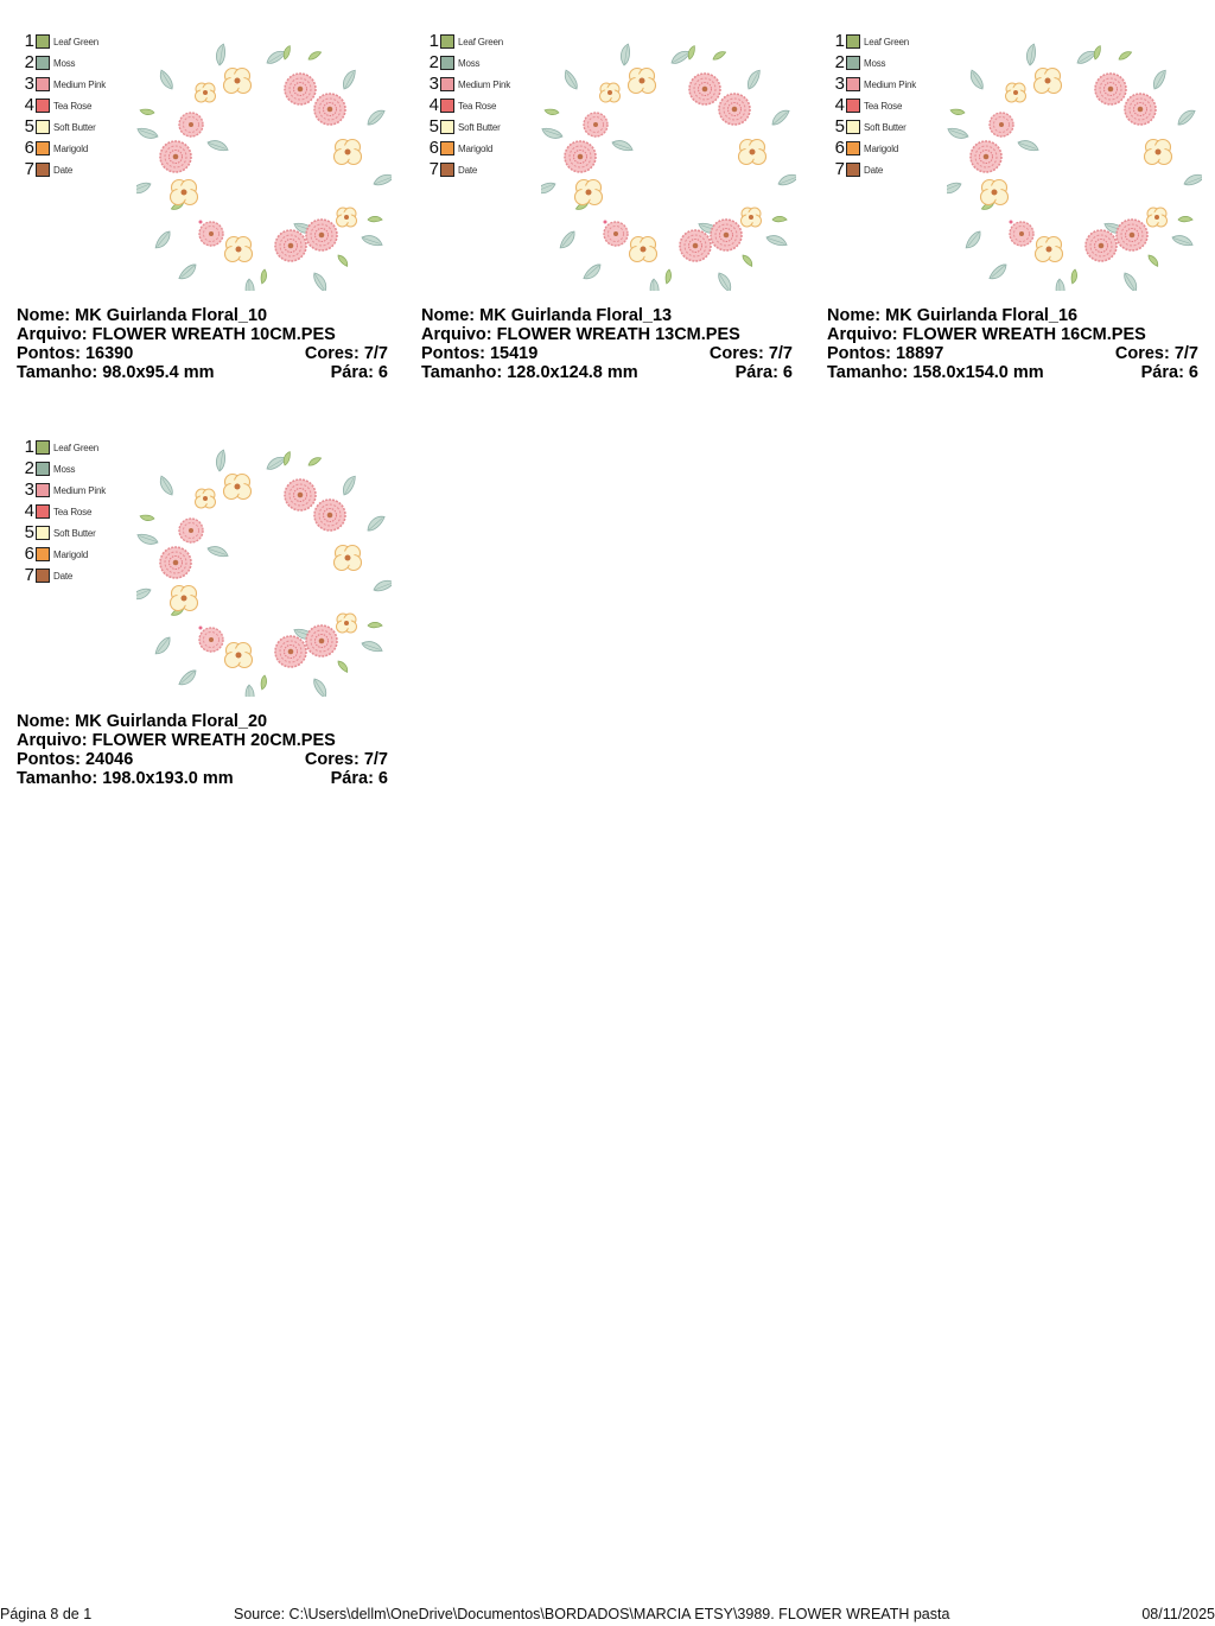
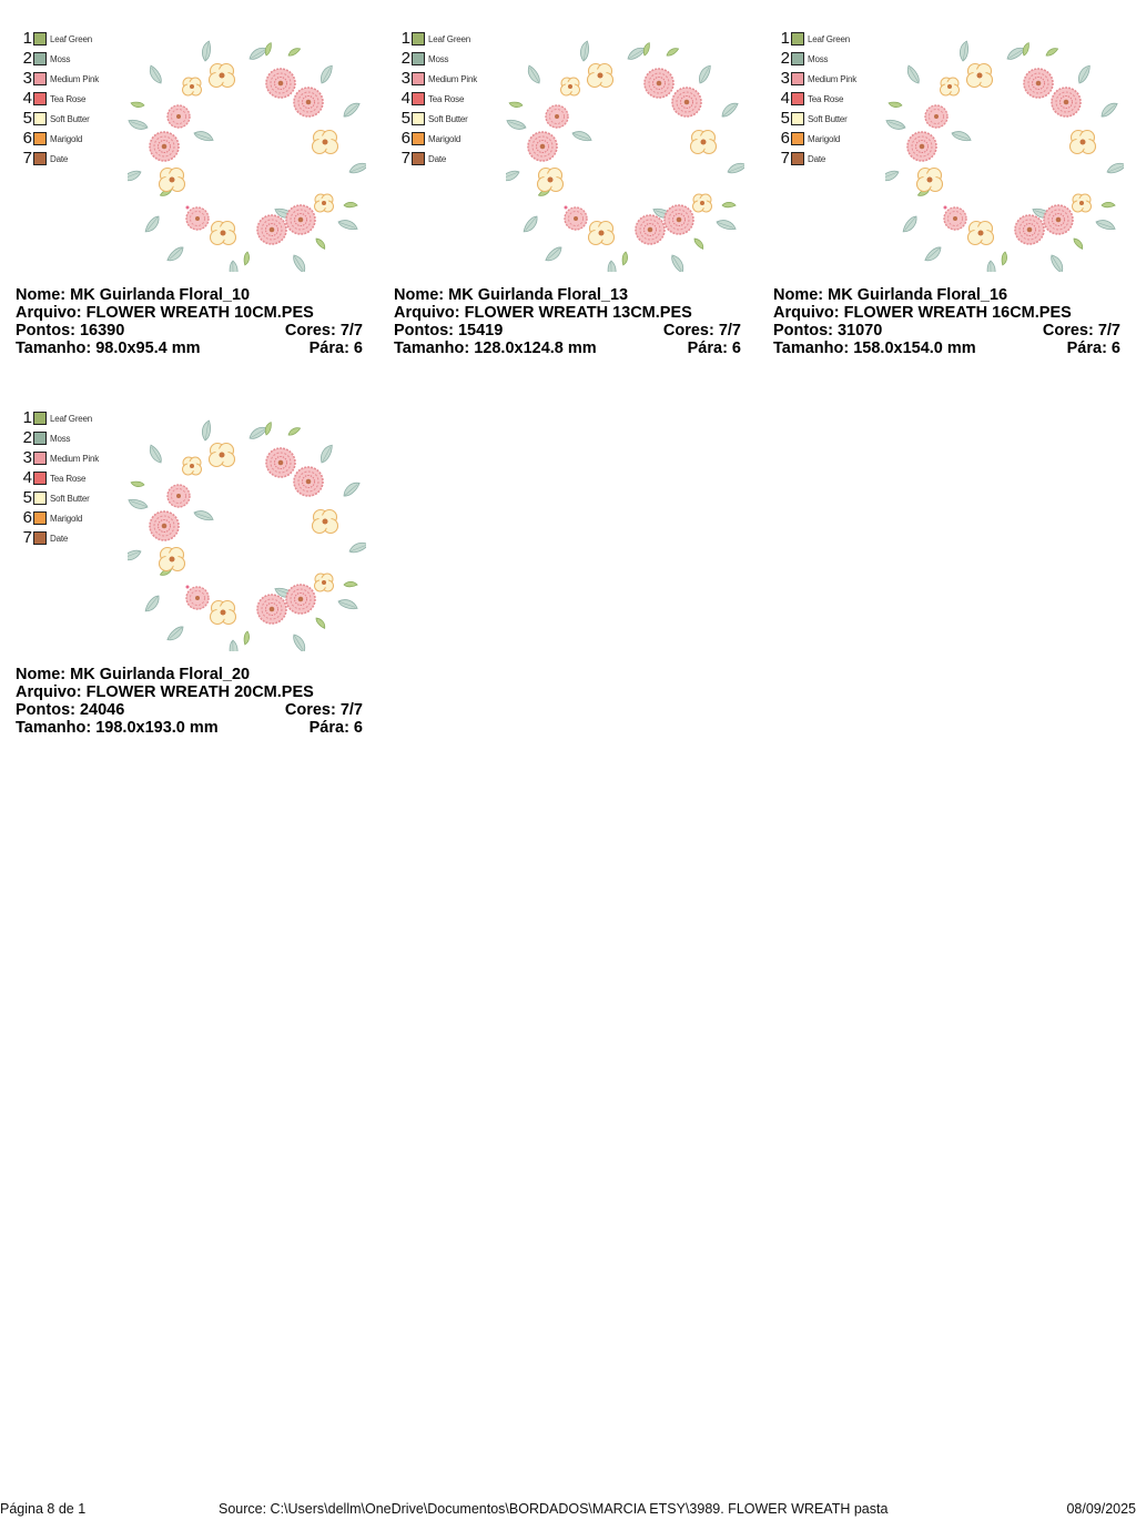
  1
  Leaf Green
  2
  Moss
  3
  Medium Pink
  4
  Tea Rose
  5
  Soft Butter
  6
  Marigold
  7
  Date
  Nome: MK Guirlanda Floral_10
  Arquivo: FLOWER WREATH 10CM.PES
  Pontos: 16390
  Cores: 7/7
  Tamanho: 98.0x95.4 mm
  Pára: 6
  1
  Leaf Green
  2
  Moss
  3
  Medium Pink
  4
  Tea Rose
  5
  Soft Butter
  6
  Marigold
  7
  Date
  Nome: MK Guirlanda Floral_13
  Arquivo: FLOWER WREATH 13CM.PES
  Pontos: 15419
  Cores: 7/7
  Tamanho: 128.0x124.8 mm
  Pára: 6
  1
  Leaf Green
  2
  Moss
  3
  Medium Pink
  4
  Tea Rose
  5
  Soft Butter
  6
  Marigold
  7
  Date
  Nome: MK Guirlanda Floral_16
  Arquivo: FLOWER WREATH 16CM.PES
- Pontos: 18897
+ Pontos: 31070
  Cores: 7/7
  Tamanho: 158.0x154.0 mm
  Pára: 6
  1
  Leaf Green
  2
  Moss
  3
  Medium Pink
  4
  Tea Rose
  5
  Soft Butter
  6
  Marigold
  7
  Date
  Nome: MK Guirlanda Floral_20
  Arquivo: FLOWER WREATH 20CM.PES
  Pontos: 24046
  Cores: 7/7
  Tamanho: 198.0x193.0 mm
  Pára: 6
  Página 8 de 1
  Source: C:\Users\dellm\OneDrive\Documentos\BORDADOS\MARCIA ETSY\3989. FLOWER WREATH pasta
- 08/11/2025
+ 08/09/2025
